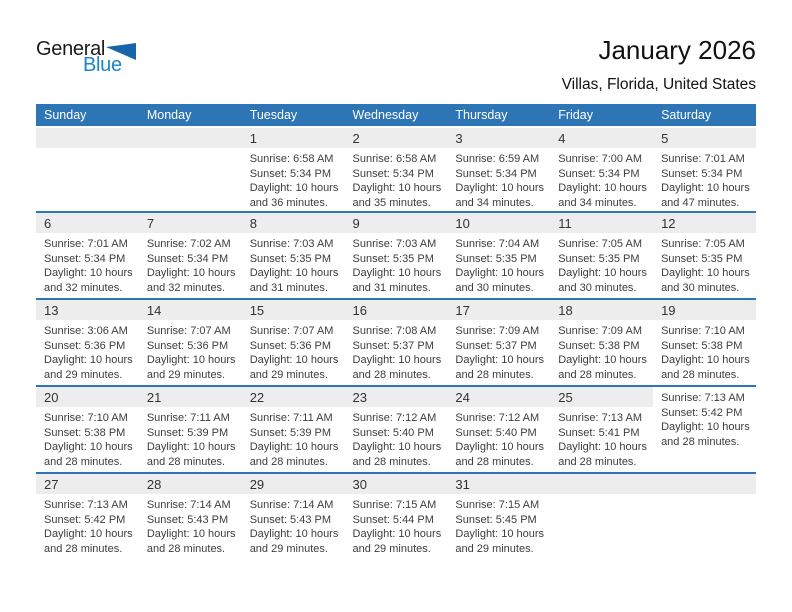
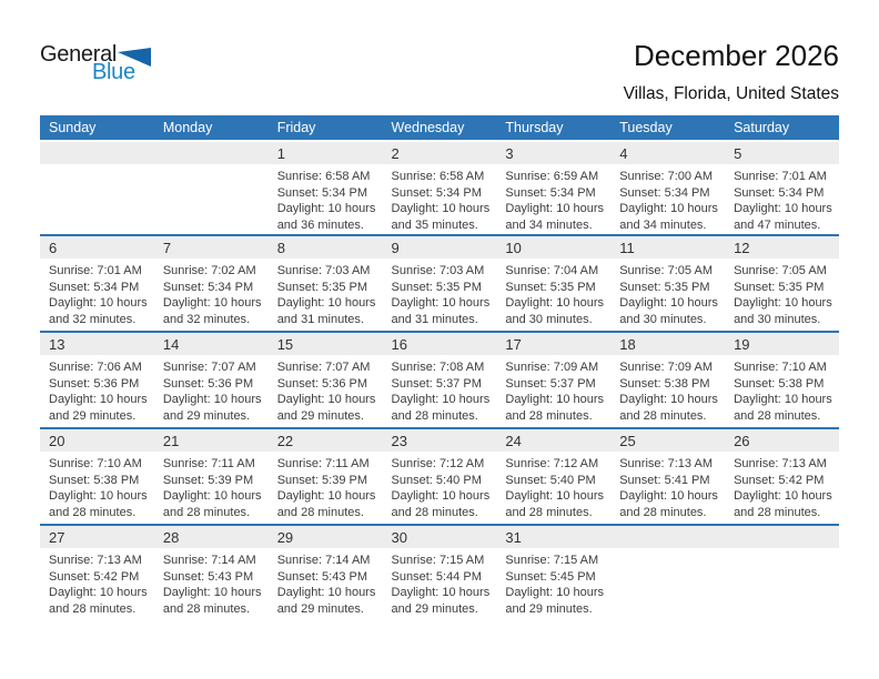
  General
  Blue
- January 2026
+ December 2026
  Villas, Florida, United States
  Sunday
  Monday
- Tuesday
+ Friday
  Wednesday
  Thursday
- Friday
+ Tuesday
  Saturday
  1
  Sunrise: 6:58 AM
  Sunset: 5:34 PM
  Daylight: 10 hours
  and 36 minutes.
  2
  Sunrise: 6:58 AM
  Sunset: 5:34 PM
  Daylight: 10 hours
  and 35 minutes.
  3
  Sunrise: 6:59 AM
  Sunset: 5:34 PM
  Daylight: 10 hours
  and 34 minutes.
  4
  Sunrise: 7:00 AM
  Sunset: 5:34 PM
  Daylight: 10 hours
  and 34 minutes.
  5
  Sunrise: 7:01 AM
  Sunset: 5:34 PM
  Daylight: 10 hours
  and 47 minutes.
  6
  Sunrise: 7:01 AM
  Sunset: 5:34 PM
  Daylight: 10 hours
  and 32 minutes.
  7
  Sunrise: 7:02 AM
  Sunset: 5:34 PM
  Daylight: 10 hours
  and 32 minutes.
  8
  Sunrise: 7:03 AM
  Sunset: 5:35 PM
  Daylight: 10 hours
  and 31 minutes.
  9
  Sunrise: 7:03 AM
  Sunset: 5:35 PM
  Daylight: 10 hours
  and 31 minutes.
  10
  Sunrise: 7:04 AM
  Sunset: 5:35 PM
  Daylight: 10 hours
  and 30 minutes.
  11
  Sunrise: 7:05 AM
  Sunset: 5:35 PM
  Daylight: 10 hours
  and 30 minutes.
  12
  Sunrise: 7:05 AM
  Sunset: 5:35 PM
  Daylight: 10 hours
  and 30 minutes.
  13
- Sunrise: 3:06 AM
+ Sunrise: 7:06 AM
  Sunset: 5:36 PM
  Daylight: 10 hours
  and 29 minutes.
  14
  Sunrise: 7:07 AM
  Sunset: 5:36 PM
  Daylight: 10 hours
  and 29 minutes.
  15
  Sunrise: 7:07 AM
  Sunset: 5:36 PM
  Daylight: 10 hours
  and 29 minutes.
  16
  Sunrise: 7:08 AM
  Sunset: 5:37 PM
  Daylight: 10 hours
  and 28 minutes.
  17
  Sunrise: 7:09 AM
  Sunset: 5:37 PM
  Daylight: 10 hours
  and 28 minutes.
  18
  Sunrise: 7:09 AM
  Sunset: 5:38 PM
  Daylight: 10 hours
  and 28 minutes.
  19
  Sunrise: 7:10 AM
  Sunset: 5:38 PM
  Daylight: 10 hours
  and 28 minutes.
  20
  Sunrise: 7:10 AM
  Sunset: 5:38 PM
  Daylight: 10 hours
  and 28 minutes.
  21
  Sunrise: 7:11 AM
  Sunset: 5:39 PM
  Daylight: 10 hours
  and 28 minutes.
  22
  Sunrise: 7:11 AM
  Sunset: 5:39 PM
  Daylight: 10 hours
  and 28 minutes.
  23
  Sunrise: 7:12 AM
  Sunset: 5:40 PM
  Daylight: 10 hours
  and 28 minutes.
  24
  Sunrise: 7:12 AM
  Sunset: 5:40 PM
  Daylight: 10 hours
  and 28 minutes.
  25
  Sunrise: 7:13 AM
  Sunset: 5:41 PM
  Daylight: 10 hours
  and 28 minutes.
+ 26
  Sunrise: 7:13 AM
  Sunset: 5:42 PM
  Daylight: 10 hours
  and 28 minutes.
  27
  Sunrise: 7:13 AM
  Sunset: 5:42 PM
  Daylight: 10 hours
  and 28 minutes.
  28
  Sunrise: 7:14 AM
  Sunset: 5:43 PM
  Daylight: 10 hours
  and 28 minutes.
  29
  Sunrise: 7:14 AM
  Sunset: 5:43 PM
  Daylight: 10 hours
  and 29 minutes.
  30
  Sunrise: 7:15 AM
  Sunset: 5:44 PM
  Daylight: 10 hours
  and 29 minutes.
  31
  Sunrise: 7:15 AM
  Sunset: 5:45 PM
  Daylight: 10 hours
  and 29 minutes.
